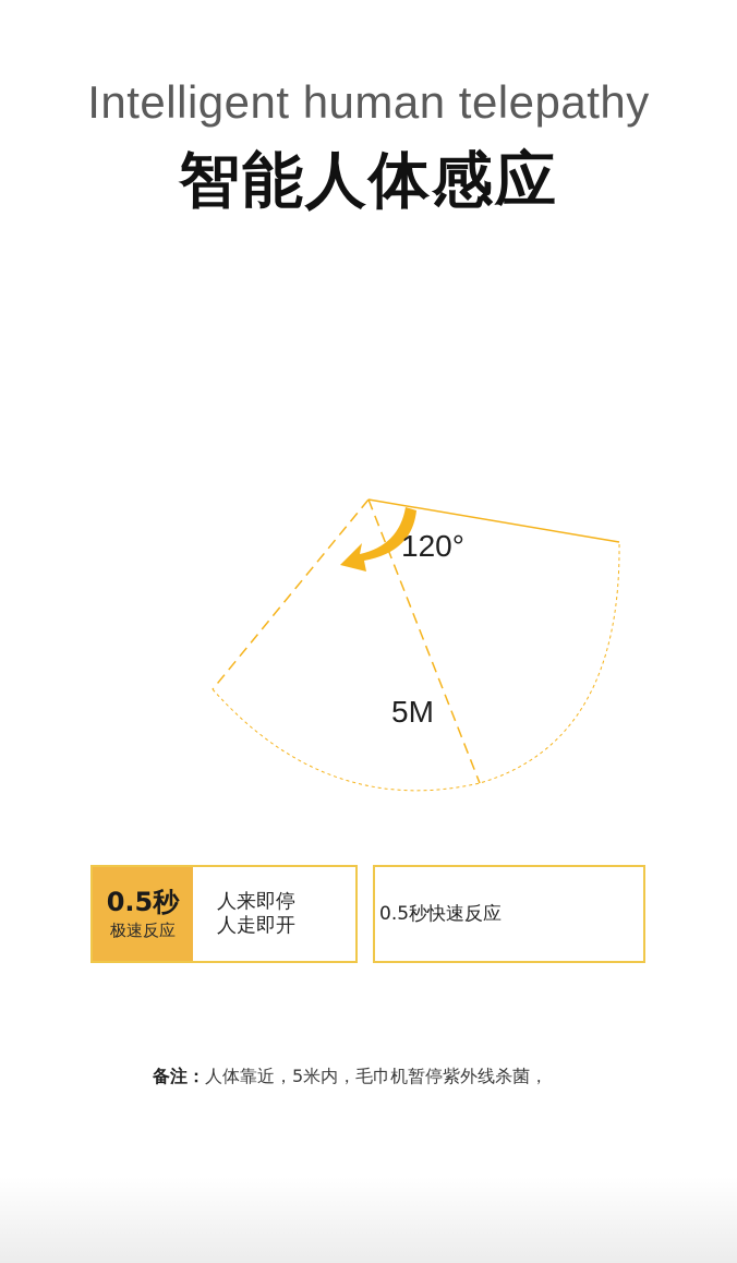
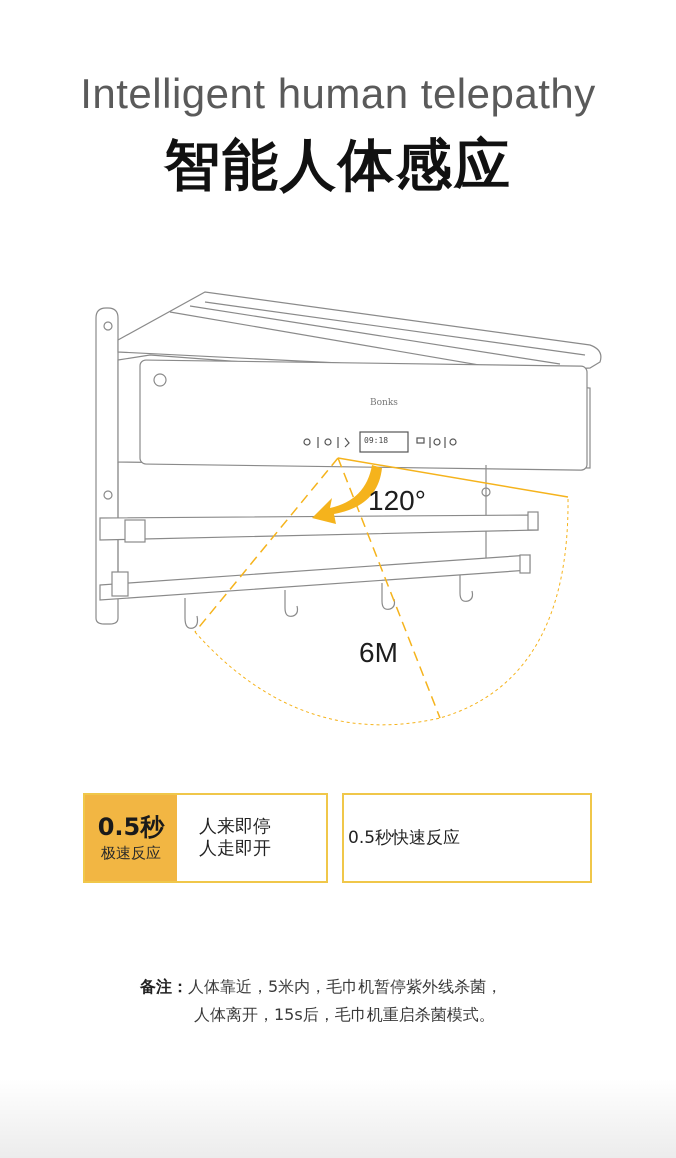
  Intelligent human telepathy
  智能人体感应
+ 09:18
+ Bonks
  120°
- 5M
+ 6M
  0.5秒
  极速反应
  人来即停
  人走即开
  0.5秒快速反应
  备注：人体靠近，5米内，毛巾机暂停紫外线杀菌，
+ 人体离开，15s后，毛巾机重启杀菌模式。
